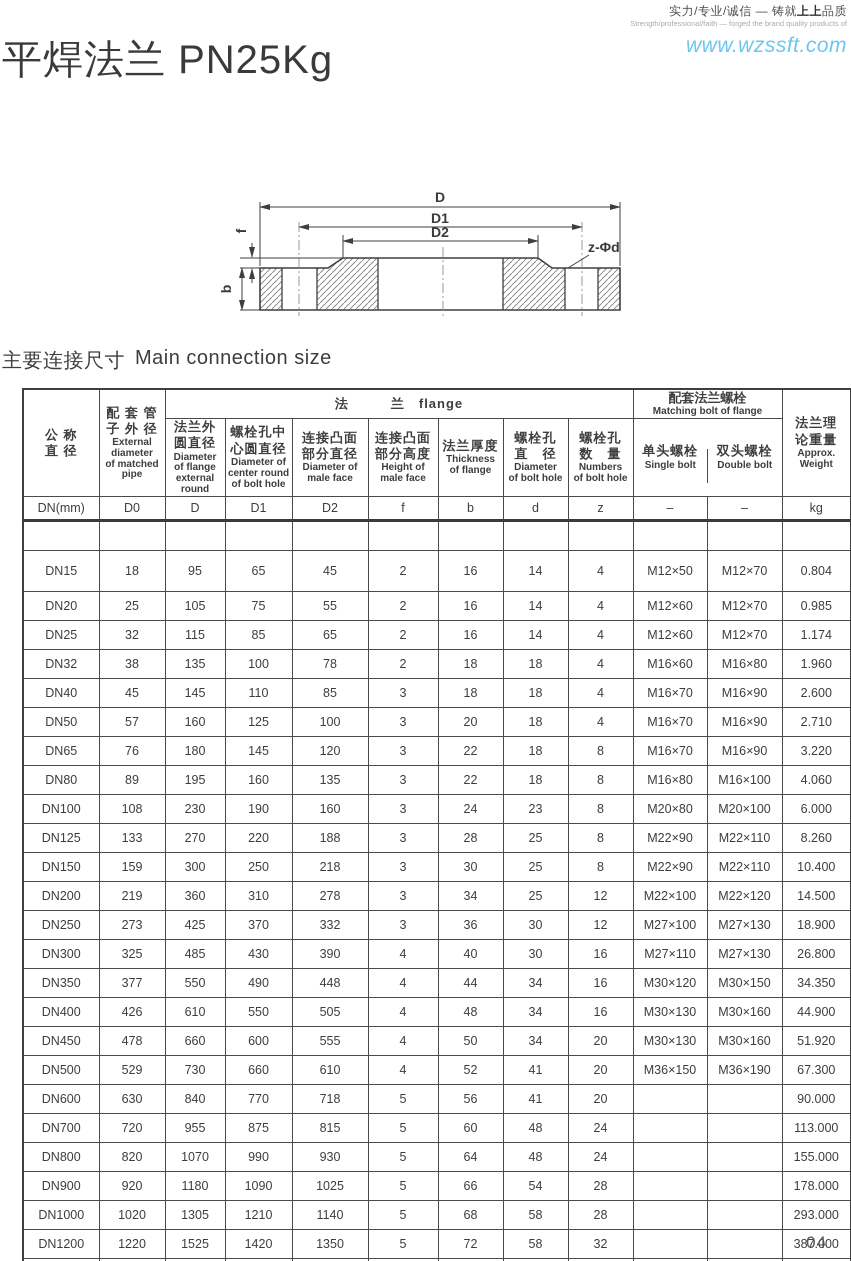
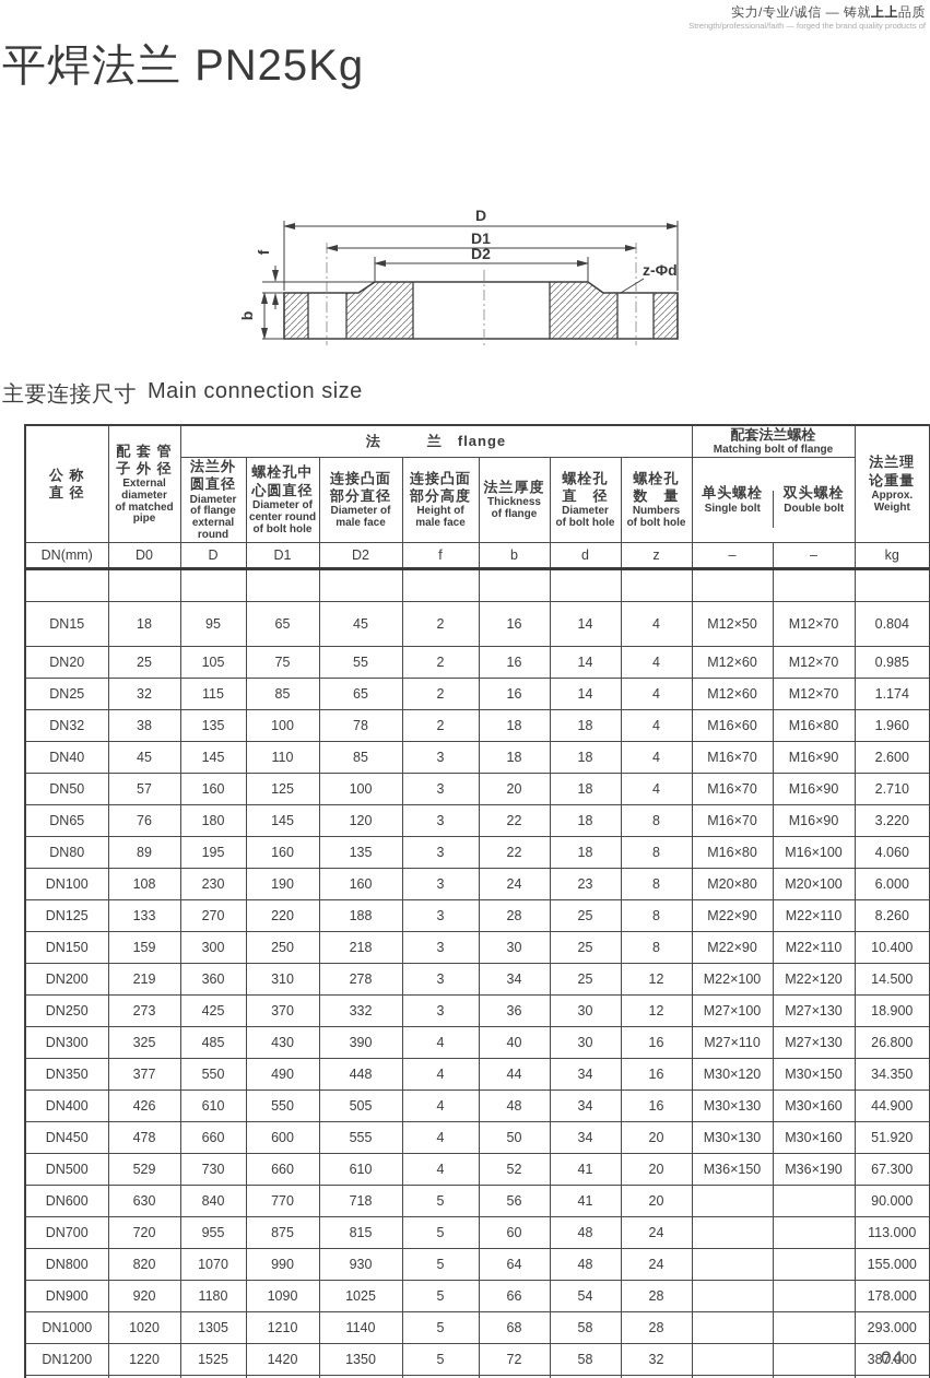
  实力/专业/诚信 — 铸就上上品质
  Strength/professional/faith — forged the brand quality products of
- www.wzssft.com
  平焊法兰 PN25Kg
  D
  D1
  D2
  z-Φd
  主要连接尺寸
  Main connection size
  公 称 直 径	配 套 管 子 外 径External diameter of matched pipe	法 兰 flange	配套法兰螺栓Matching bolt of flange	法兰理 论重量Approx. Weight
  法兰外 圆直径Diameter of flange external round	螺栓孔中 心圆直径Diameter of center round of bolt hole	连接凸面 部分直径Diameter of male face	连接凸面 部分高度Height of male face	法兰厚度Thickness of flange	螺栓孔 直 径Diameter of bolt hole	螺栓孔 数 量Numbers of bolt hole	单头螺栓Single bolt 双头螺栓Double bolt
  DN(mm)	D0	D	D1	D2	f	b	d	z	–	–	kg
  DN15	18	95	65	45	2	16	14	4	M12×50	M12×70	0.804
  DN20	25	105	75	55	2	16	14	4	M12×60	M12×70	0.985
  DN25	32	115	85	65	2	16	14	4	M12×60	M12×70	1.174
  DN32	38	135	100	78	2	18	18	4	M16×60	M16×80	1.960
  DN40	45	145	110	85	3	18	18	4	M16×70	M16×90	2.600
  DN50	57	160	125	100	3	20	18	4	M16×70	M16×90	2.710
  DN65	76	180	145	120	3	22	18	8	M16×70	M16×90	3.220
  DN80	89	195	160	135	3	22	18	8	M16×80	M16×100	4.060
  DN100	108	230	190	160	3	24	23	8	M20×80	M20×100	6.000
  DN125	133	270	220	188	3	28	25	8	M22×90	M22×110	8.260
  DN150	159	300	250	218	3	30	25	8	M22×90	M22×110	10.400
  DN200	219	360	310	278	3	34	25	12	M22×100	M22×120	14.500
  DN250	273	425	370	332	3	36	30	12	M27×100	M27×130	18.900
  DN300	325	485	430	390	4	40	30	16	M27×110	M27×130	26.800
  DN350	377	550	490	448	4	44	34	16	M30×120	M30×150	34.350
  DN400	426	610	550	505	4	48	34	16	M30×130	M30×160	44.900
  DN450	478	660	600	555	4	50	34	20	M30×130	M30×160	51.920
  DN500	529	730	660	610	4	52	41	20	M36×150	M36×190	67.300
  DN600	630	840	770	718	5	56	41	20			90.000
  DN700	720	955	875	815	5	60	48	24			113.000
  DN800	820	1070	990	930	5	64	48	24			155.000
  DN900	920	1180	1090	1025	5	66	54	28			178.000
  DN1000	1020	1305	1210	1140	5	68	58	28			293.000
  DN1200	1220	1525	1420	1350	5	72	58	32			387.000
  04
